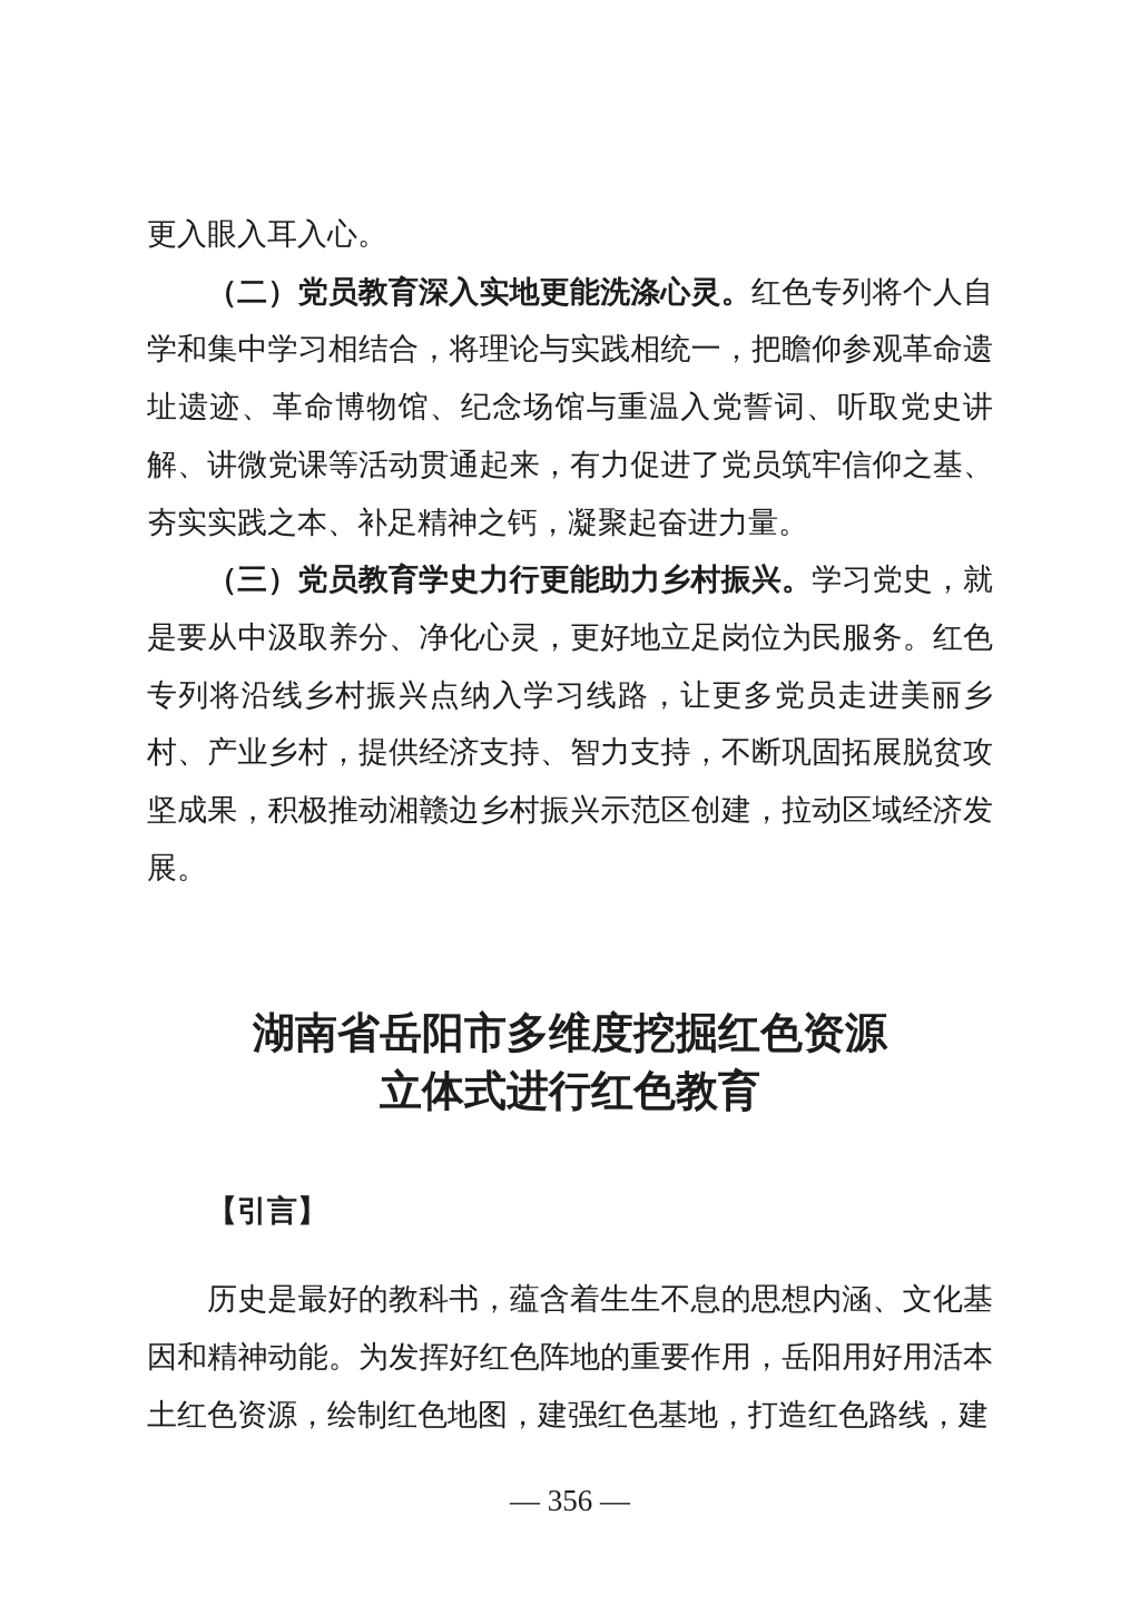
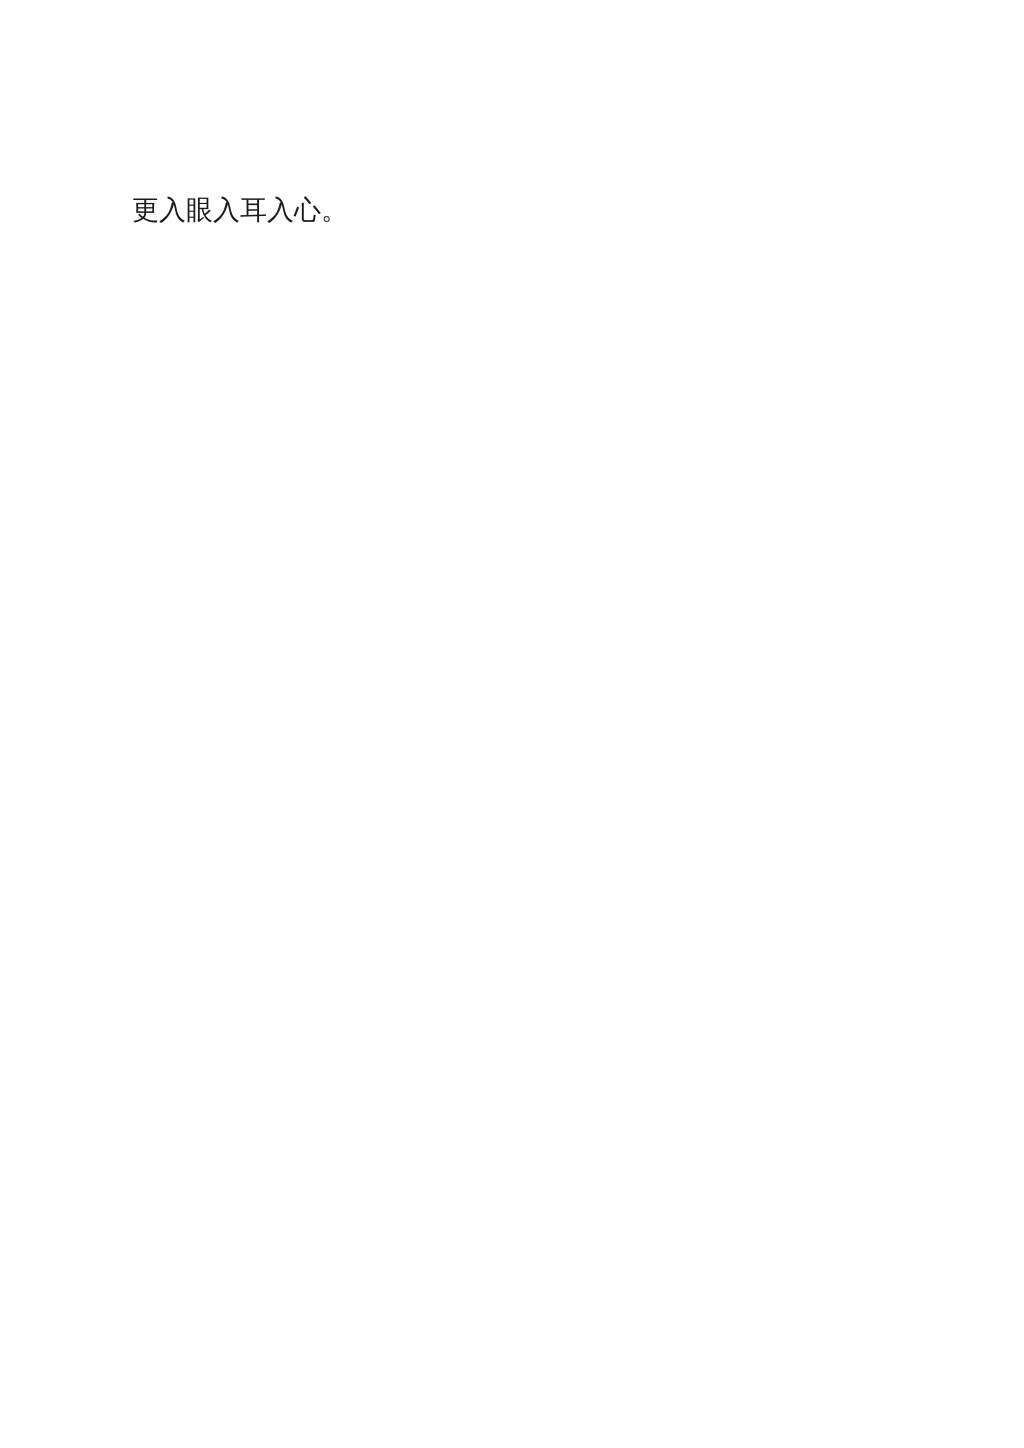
  更入眼入耳入心。
- （二）党员教育深入实地更能洗涤心灵。红色专列将个人自学和集中学习相结合，将理论与实践相统一，把瞻仰参观革命遗址遗迹、革命博物馆、纪念场馆与重温入党誓词、听取党史讲解、讲微党课等活动贯通起来，有力促进了党员筑牢信仰之基、夯实实践之本、补足精神之钙，凝聚起奋进力量。
- （三）党员教育学史力行更能助力乡村振兴。学习党史，就是要从中汲取养分、净化心灵，更好地立足岗位为民服务。红色专列将沿线乡村振兴点纳入学习线路，让更多党员走进美丽乡村、产业乡村，提供经济支持、智力支持，不断巩固拓展脱贫攻坚成果，积极推动湘赣边乡村振兴示范区创建，拉动区域经济发展。
- 湖南省岳阳市多维度挖掘红色资源
- 立体式进行红色教育
- 【引言】
- 历史是最好的教科书，蕴含着生生不息的思想内涵、文化基因和精神动能。为发挥好红色阵地的重要作用，岳阳用好用活本土红色资源，绘制红色地图，建强红色基地，打造红色路线，建
- — 356 —
